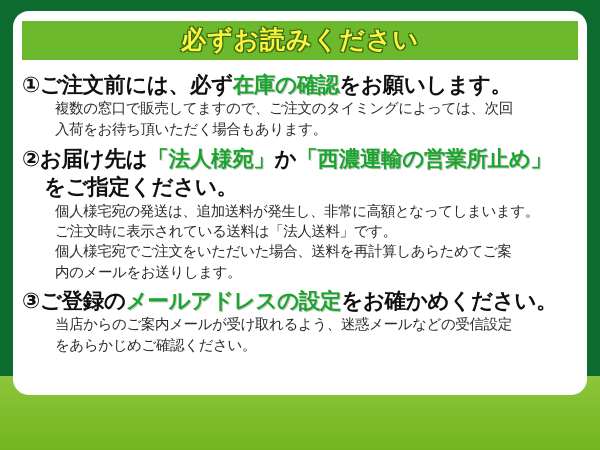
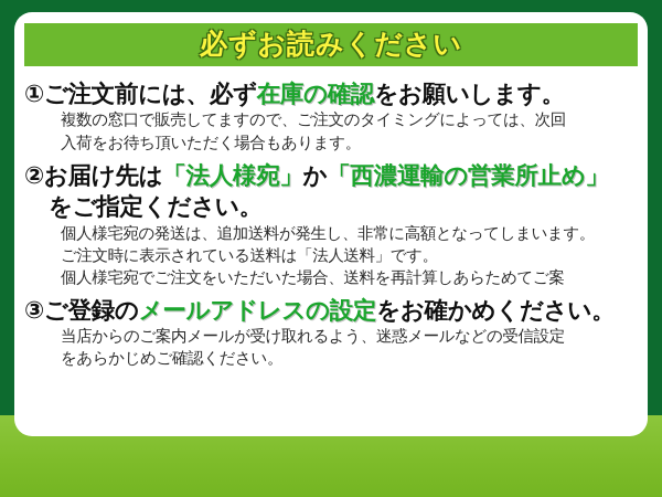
  必ずお読みください
  ①ご注文前には、必ず在庫の確認をお願いします。
  複数の窓口で販売してますので、ご注文のタイミングによっては、次回
  入荷をお待ち頂いただく場合もあります。
  ②お届け先は「法人様宛」か「西濃運輸の営業所止め」
  をご指定ください。
  個人様宅宛の発送は、追加送料が発生し、非常に高額となってしまいます。
  ご注文時に表示されている送料は「法人送料」です。
  個人様宅宛でご注文をいただいた場合、送料を再計算しあらためてご案
- 内のメールをお送りします。
  ③ご登録のメールアドレスの設定をお確かめください。
  当店からのご案内メールが受け取れるよう、迷惑メールなどの受信設定
  をあらかじめご確認ください。
